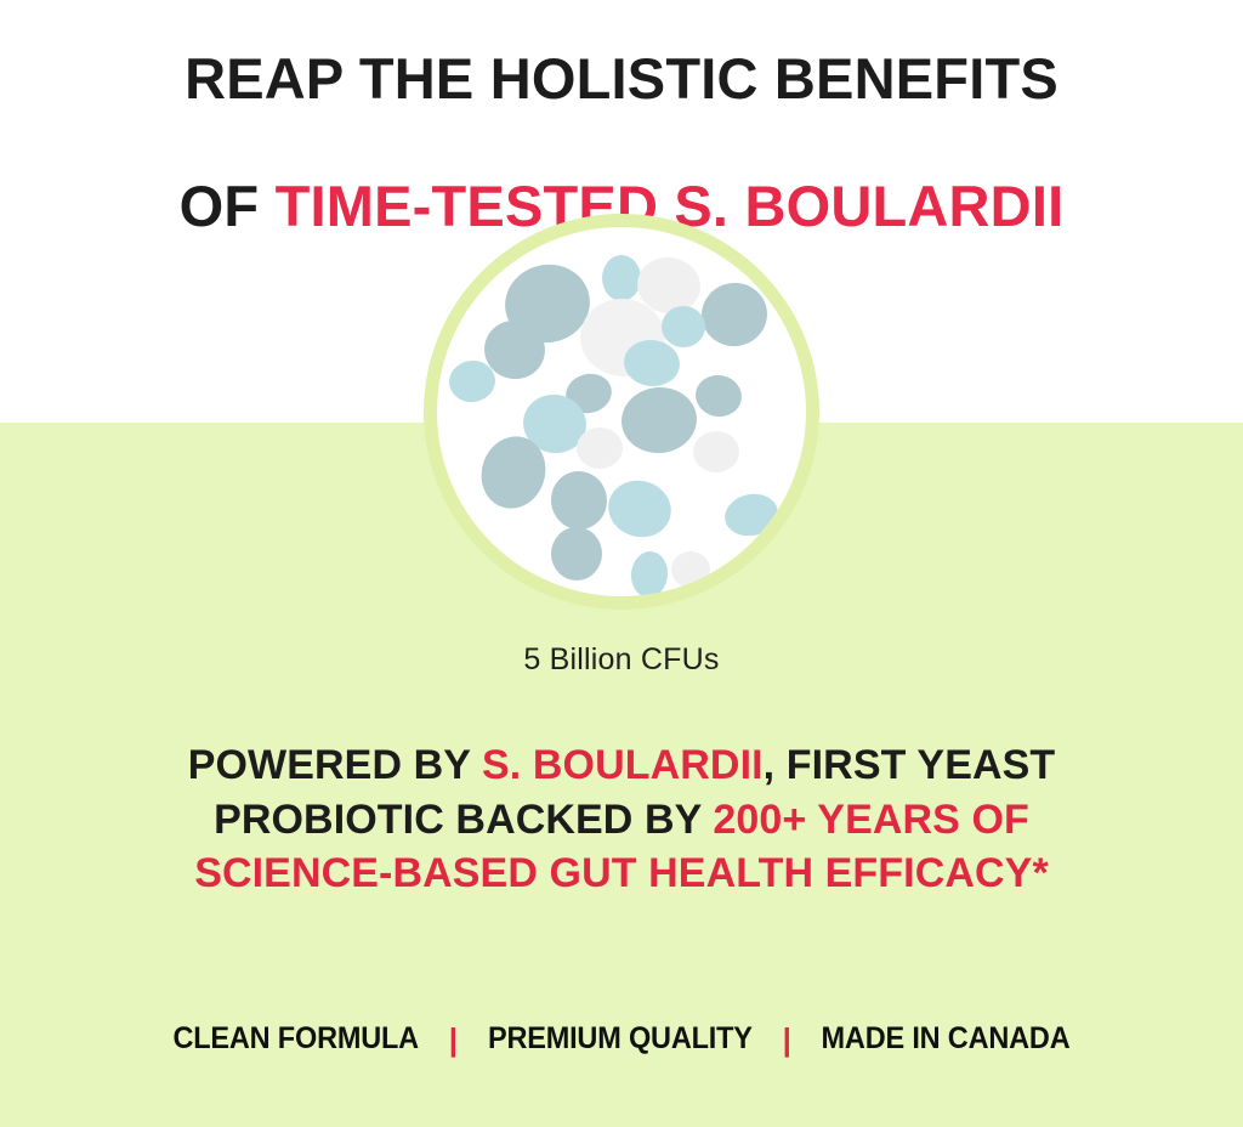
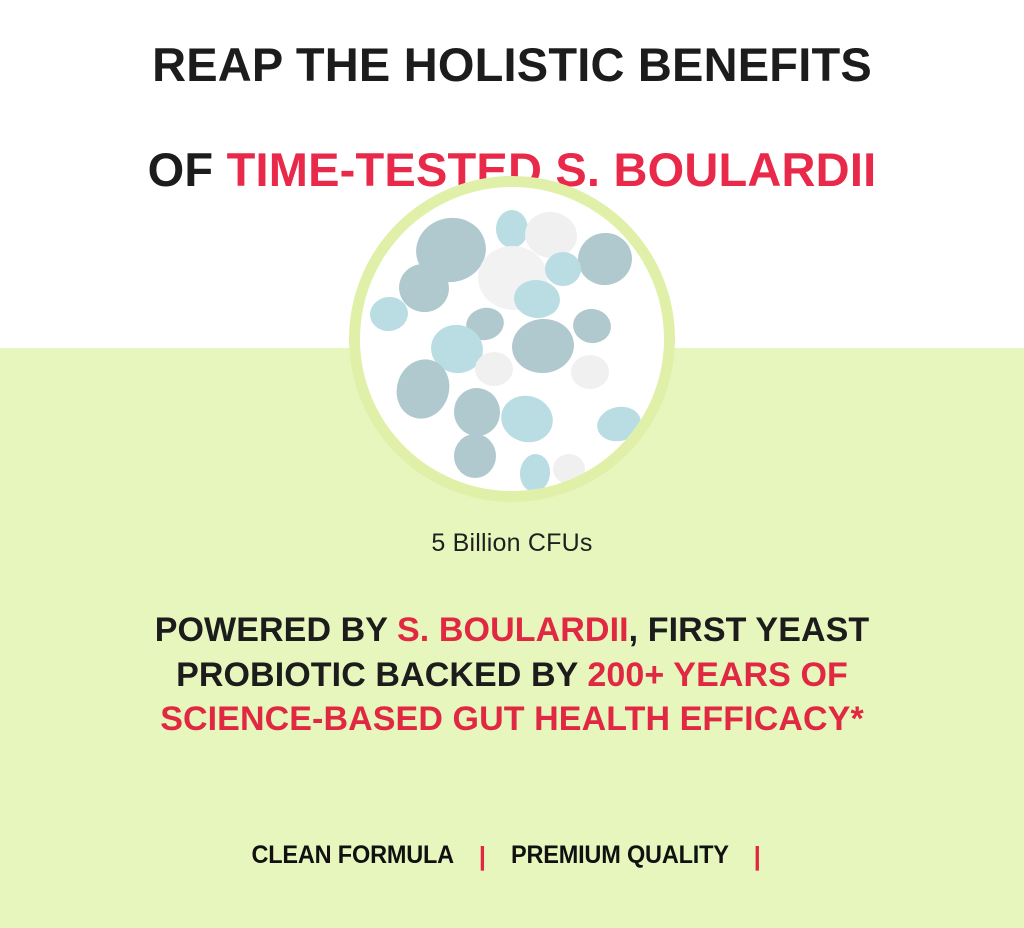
  REAP THE HOLISTIC BENEFITS
  OF TIME-TESTED S. BOULARDII
  5 Billion CFUs
  POWERED BY S. BOULARDII, FIRST YEAST
  PROBIOTIC BACKED BY 200+ YEARS OF
  SCIENCE-BASED GUT HEALTH EFFICACY*
  CLEAN FORMULA
  |
  PREMIUM QUALITY
  |
- MADE IN CANADA
